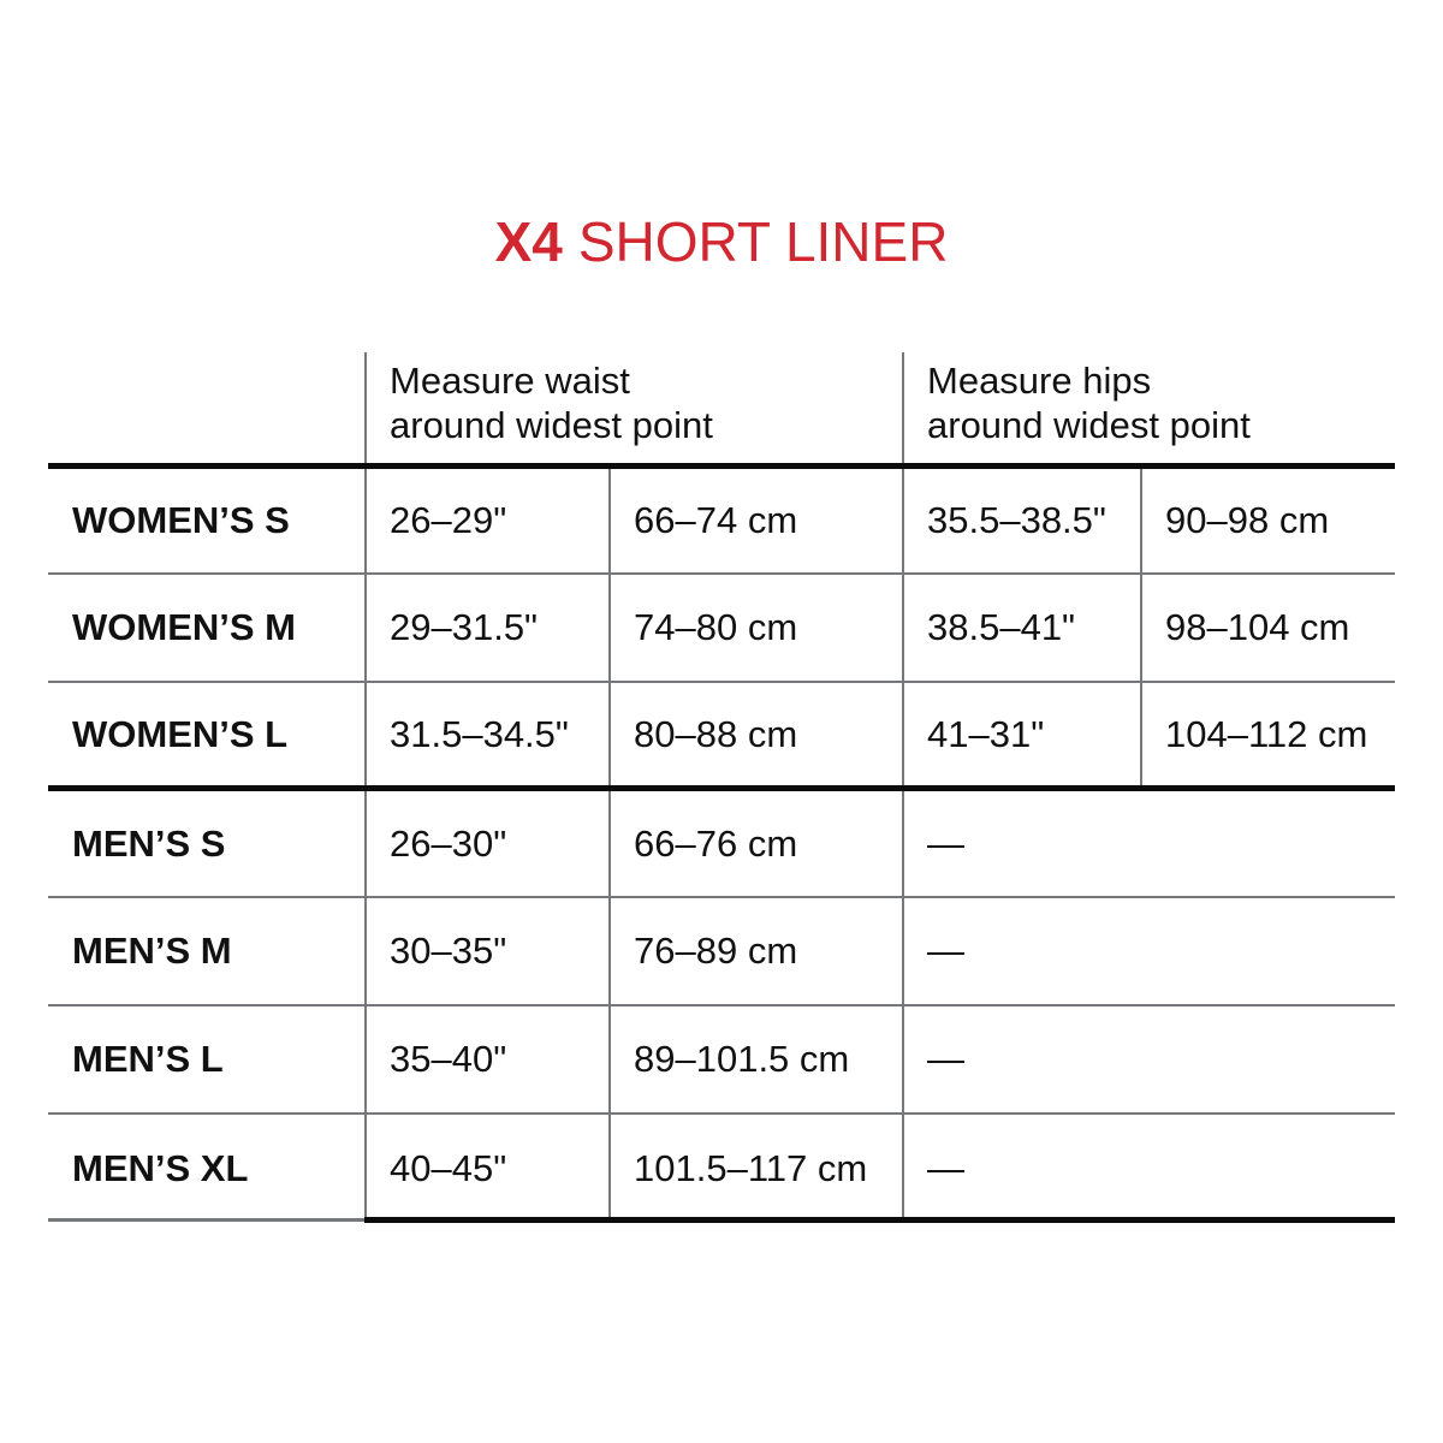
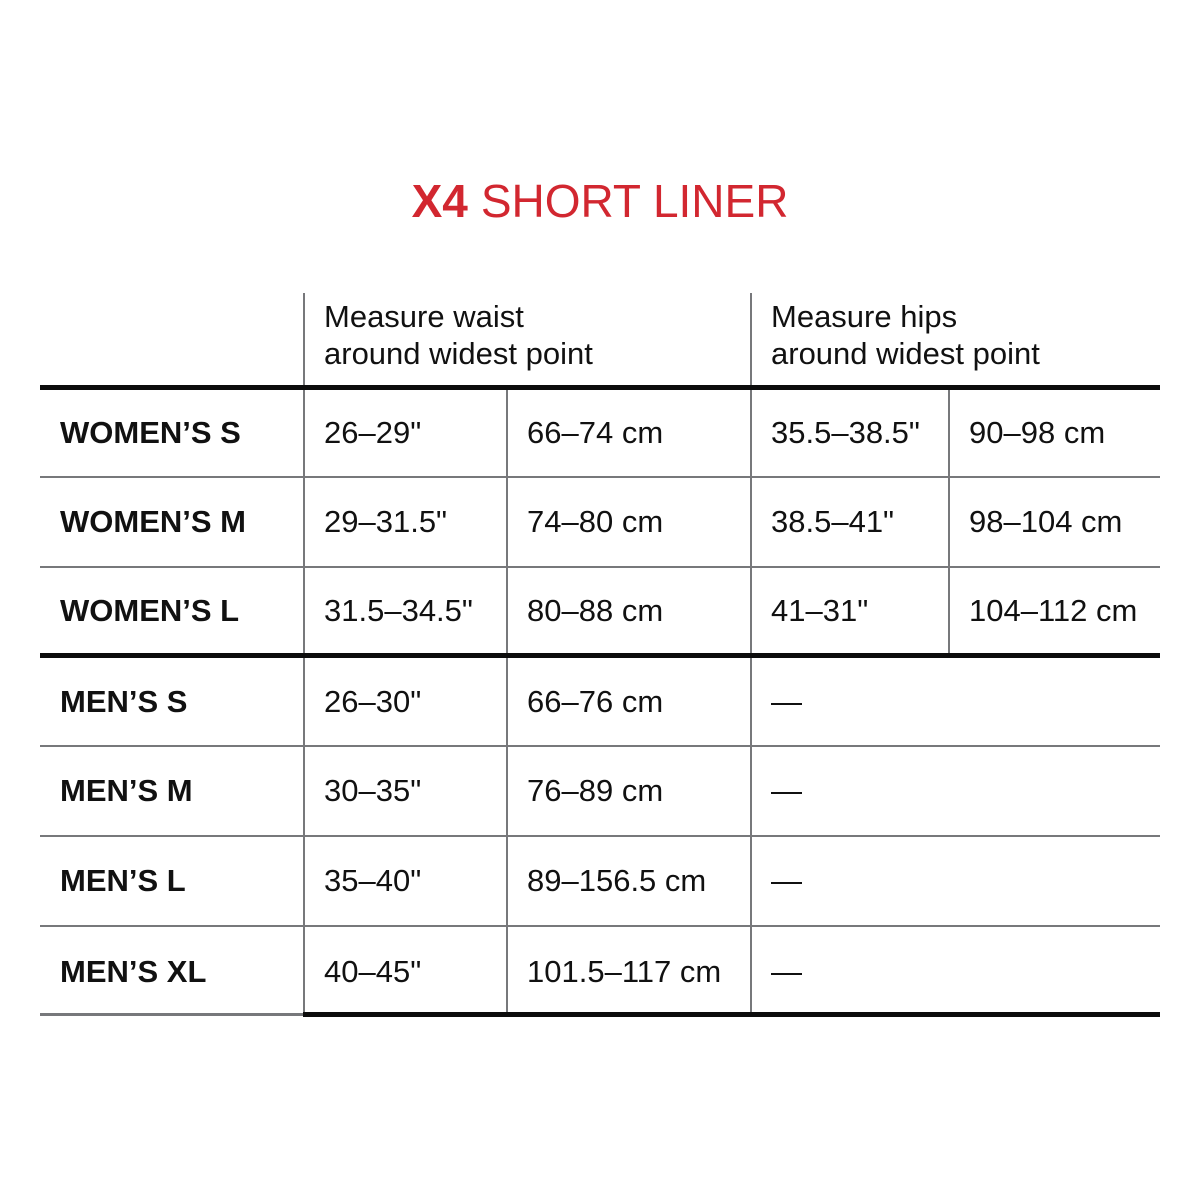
  X4 SHORT LINER
  Measure waist
  around widest point
  Measure hips
  around widest point
  WOMEN’S S
  26–29"
  66–74 cm
  35.5–38.5"
  90–98 cm
  WOMEN’S M
  29–31.5"
  74–80 cm
  38.5–41"
  98–104 cm
  WOMEN’S L
  31.5–34.5"
  80–88 cm
  41–31"
  104–112 cm
  MEN’S S
  26–30"
  66–76 cm
  —
  MEN’S M
  30–35"
  76–89 cm
  —
  MEN’S L
  35–40"
- 89–101.5 cm
+ 89–156.5 cm
  —
  MEN’S XL
  40–45"
  101.5–117 cm
  —
